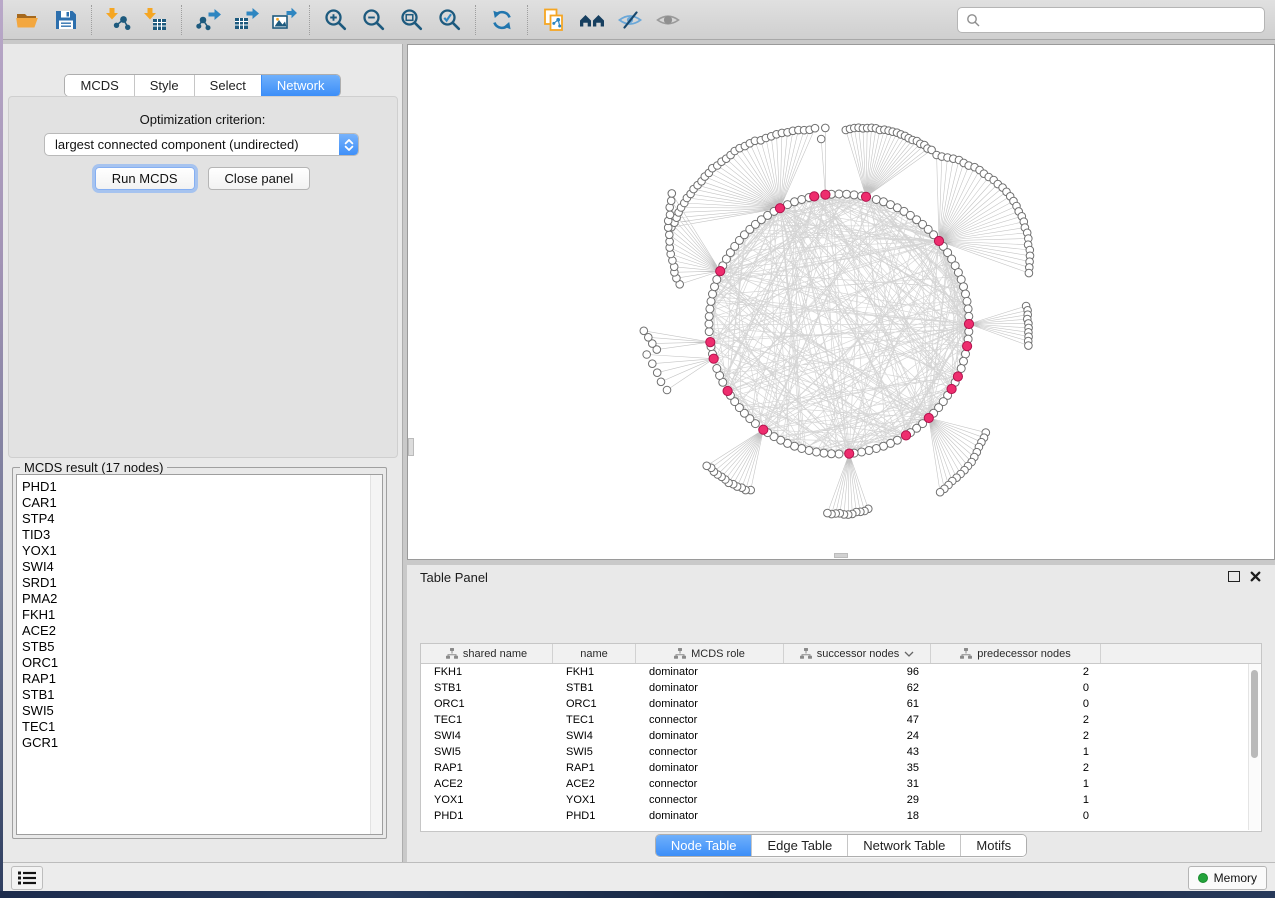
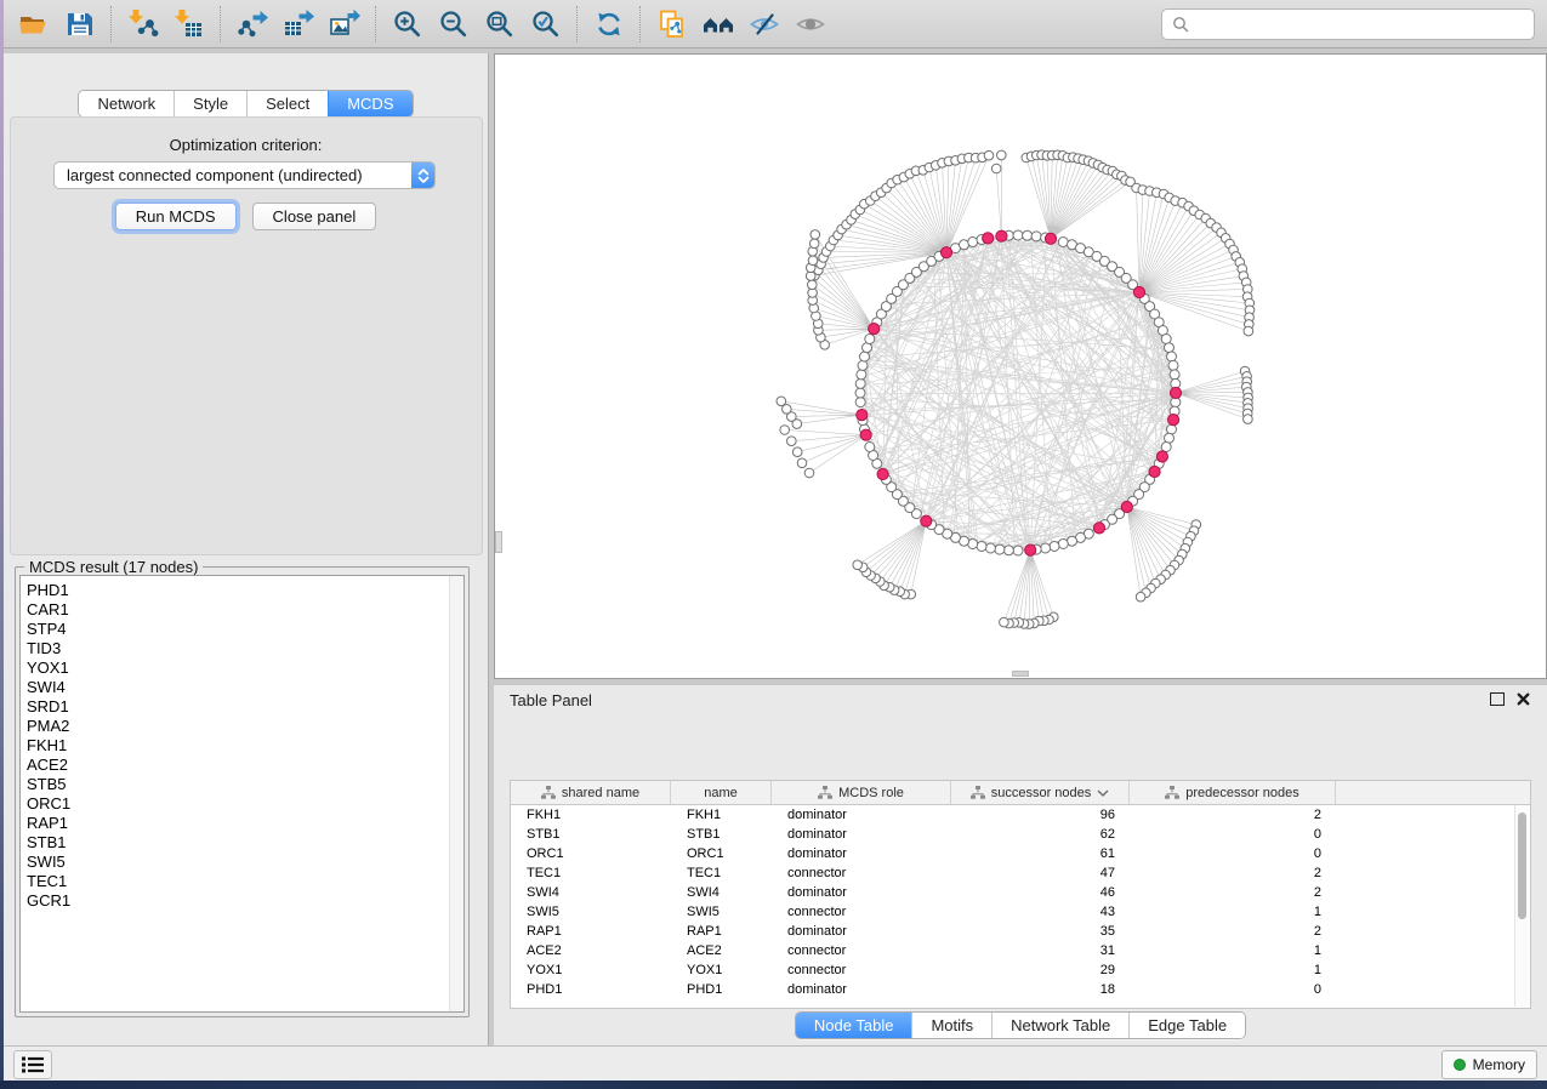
- MCDS
+ Network
  Style
  Select
- Network
+ MCDS
  Optimization criterion:
  largest connected component (undirected)
  Run MCDS
  Close panel
  MCDS result (17 nodes)
  PHD1
  CAR1
  STP4
  TID3
  YOX1
  SWI4
  SRD1
  PMA2
  FKH1
  ACE2
  STB5
  ORC1
  RAP1
  STB1
  SWI5
  TEC1
  GCR1
  Table Panel
  shared name
  name
  MCDS role
  successor nodes
  predecessor nodes
  FKH1
  FKH1
  dominator
  96
  2
  STB1
  STB1
  dominator
  62
  0
  ORC1
  ORC1
  dominator
  61
  0
  TEC1
  TEC1
  connector
  47
  2
  SWI4
  SWI4
  dominator
- 24
+ 46
  2
  SWI5
  SWI5
  connector
  43
  1
  RAP1
  RAP1
  dominator
  35
  2
  ACE2
  ACE2
  connector
  31
  1
  YOX1
  YOX1
  connector
  29
  1
  PHD1
  PHD1
  dominator
  18
  0
  Node Table
- Edge Table
+ Motifs
  Network Table
- Motifs
+ Edge Table
  Memory
